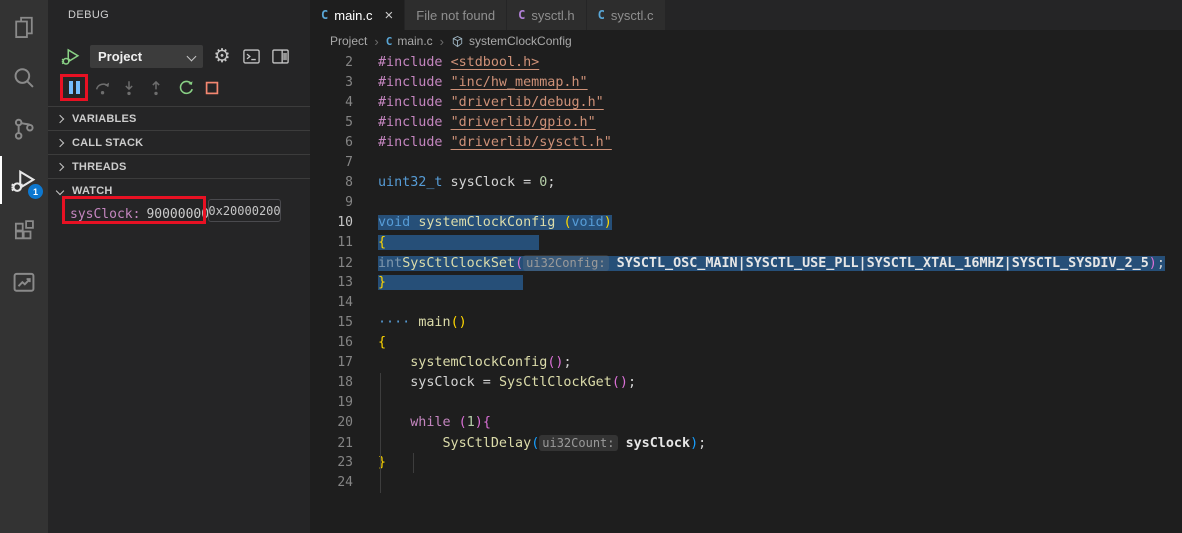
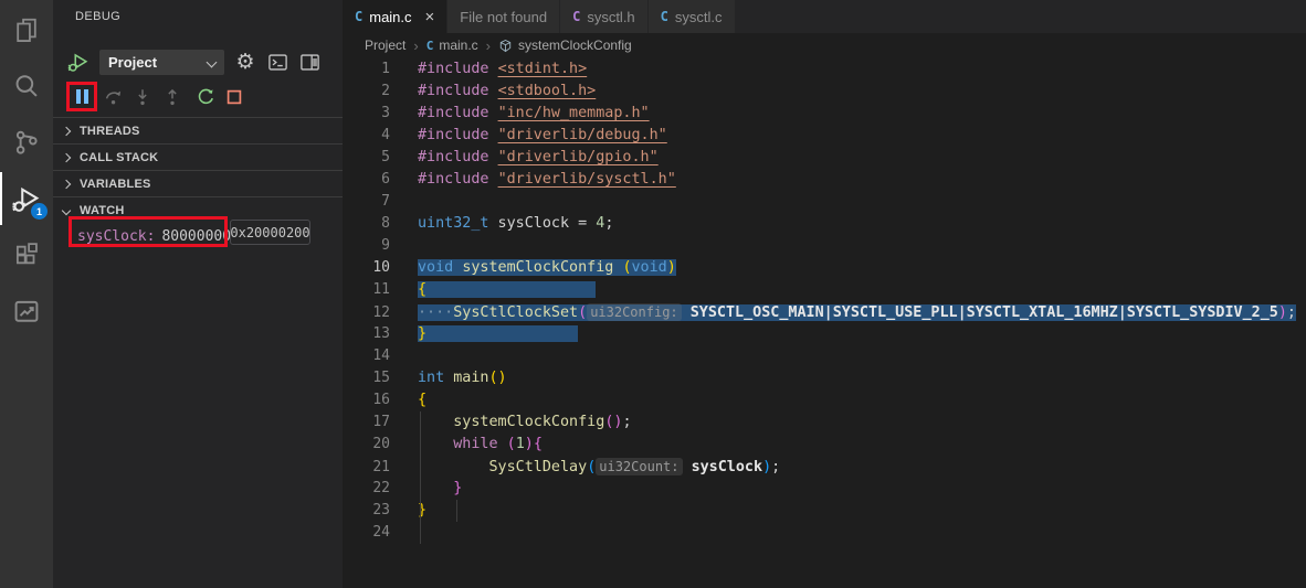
  1
  DEBUG
  Project
  ⚙
- VARIABLES
+ THREADS
  CALL STACK
- THREADS
+ VARIABLES
  WATCH
  sysClock:
- 90000000
+ 80000000
  0x20000200
  C
  main.c
  ×
  File not found
  C
  sysctl.h
  C
  sysctl.c
  Project
  ›
  C
  main.c
  ›
  systemClockConfig
+ 1 #include <stdint.h>
  2 #include <stdbool.h>
  3 #include "inc/hw_memmap.h"
  4 #include "driverlib/debug.h"
  5 #include "driverlib/gpio.h"
  6 #include "driverlib/sysctl.h"
  7
- 8 uint32_t sysClock = 0;
+ 8 uint32_t sysClock = 4;
  9
  10 void systemClockConfig (void)
  11 {
- 12 intSysCtlClockSet( ui32Config: SYSCTL_OSC_MAIN|SYSCTL_USE_PLL|SYSCTL_XTAL_16MHZ|SYSCTL_SYSDIV_2_5);
+ 12 ····SysCtlClockSet( ui32Config: SYSCTL_OSC_MAIN|SYSCTL_USE_PLL|SYSCTL_XTAL_16MHZ|SYSCTL_SYSDIV_2_5);
  13 }
  14
- 15 ···· main()
+ 15 int main()
  16 {
  17 systemClockConfig();
- 18 sysClock = SysCtlClockGet();
- 19
  20 while (1){
  21 SysCtlDelay( ui32Count: sysClock);
+ 22 }
  23 }
  24
